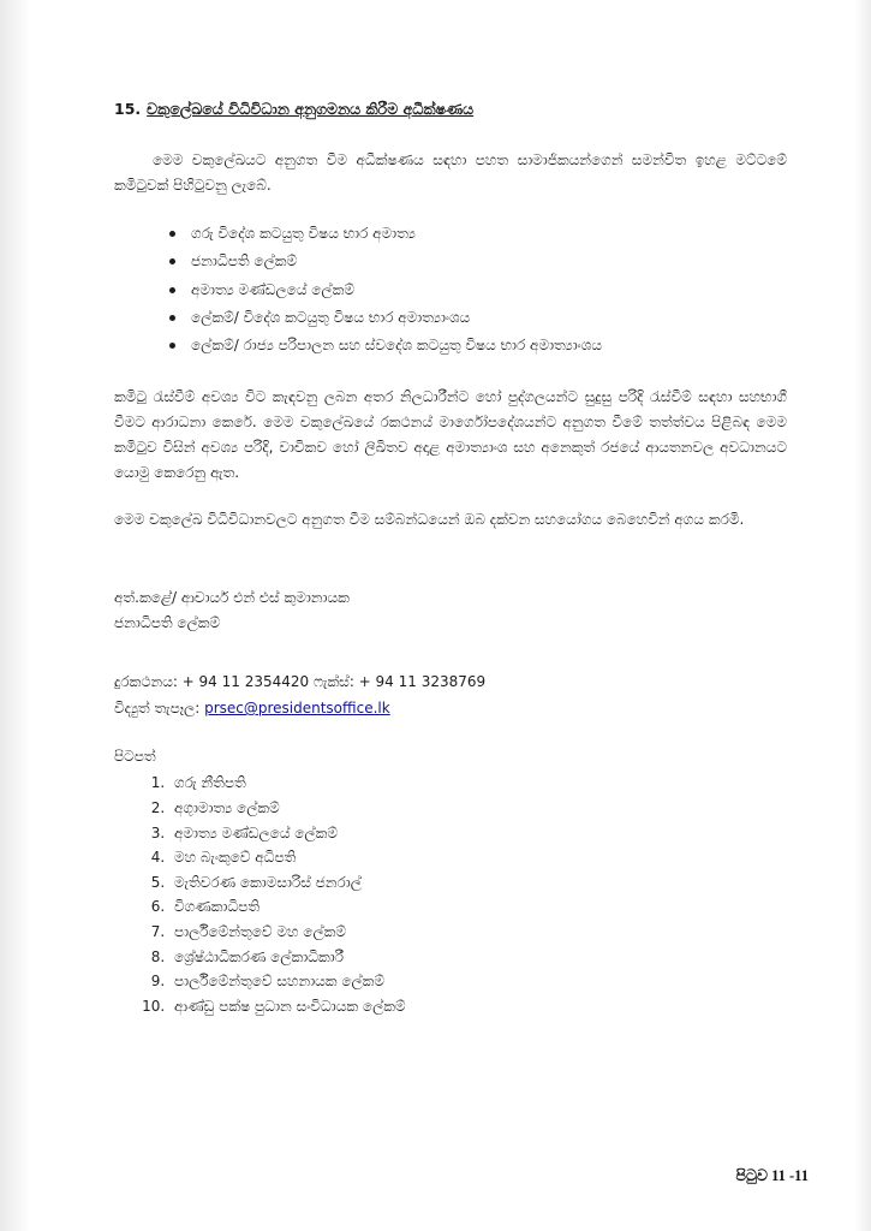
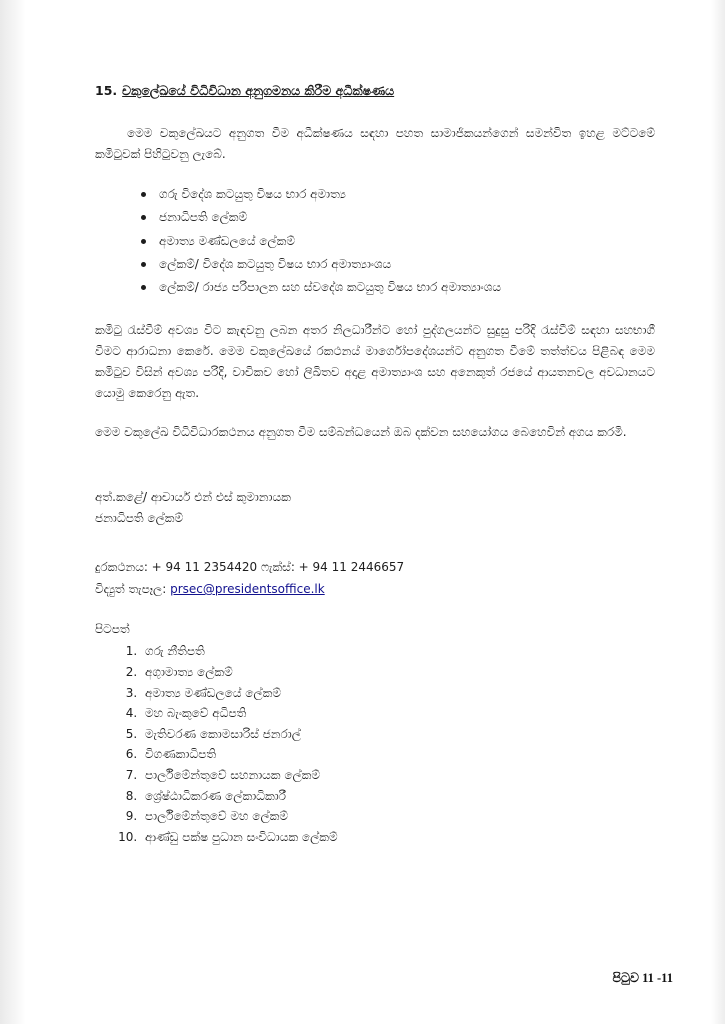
  15. චකුලේඛයේ විධිවිධාන අනුගමනය කිරීම අධීක්ෂණය
  මෙම චකුලේඛයට අනුගත වීම අධීක්ෂණය සඳහා පහත සාමාජිකයන්ගෙන් සමන්විත ඉහළ මට්ටමේ කමිටුවක් පිහිටුවනු ලැබේ.
  ගරු විදේශ කටයුතු විෂය භාර අමාත්‍ය
  ජනාධිපති ලේකම්
  අමාත්‍ය මණ්ඩලයේ ලේකම්
  ලේකම්/ විදේශ කටයුතු විෂය භාර අමාත්‍යාංශය
  ලේකම්/ රාජ්‍ය පරිපාලන සහ ස්වදේශ කටයුතු විෂය භාර අමාත්‍යාංශය
  කමිටු රැස්වීම් අවශ්‍ය විට කැඳවනු ලබන අතර නිලධාරීන්ට හෝ පුද්ගලයන්ට සුදුසු පරිදි රැස්වීම් සඳහා සහභාගී වීමට ආරාධනා කෙරේ. මෙම චකුලේඛයේ රකථනය් මාර්ගෝපදේශයන්ට අනුගත වීමේ තත්ත්වය පිළිබඳ මෙම කමිටුව විසින් අවශ්‍ය පරිදි, වාචිකව හෝ ලිඛිතව අදාළ අමාත්‍යාංශ සහ අනෙකුත් රජයේ ආයතනවල අවධානයට යොමු කෙරෙනු ඇත.
- මෙම චකුලේඛ විධිවිධානවලට අනුගත වීම සම්බන්ධයෙන් ඔබ දක්වන සහයෝගය බෙහෙවින් අගය කරමි.
+ මෙම චකුලේඛ විධිවිධාරකථනය අනුගත වීම සම්බන්ධයෙන් ඔබ දක්වන සහයෝගය බෙහෙවින් අගය කරමි.
  අත්.කළේ/ ආචාර්ය එන් එස් කුමානායක
  ජනාධිපති ලේකම්
- දුරකථනය: + 94 11 2354420 ෆැක්ස්: + 94 11 3238769
+ දුරකථනය: + 94 11 2354420 ෆැක්ස්: + 94 11 2446657
  විද්‍යුත් තැපෑල: prsec@presidentsoffice.lk
  පිටපත්
  ගරු නීතිපති
  අගුාමාත්‍ය ලේකම්
  අමාත්‍ය මණ්ඩලයේ ලේකම්
  මහ බැංකුවේ අධිපති
  මැතිවරණ කොමසාරිස් ජනරාල්
  විගණකාධිපති
- පාර්ලිමේන්තුවේ මහ ලේකම්
+ පාර්ලිමේන්තුවේ සහනායක ලේකම්
  ශ්‍රේෂ්ඨාධිකරණ ලේකාධිකාරී
- පාර්ලිමේන්තුවේ සහනායක ලේකම්
+ පාර්ලිමේන්තුවේ මහ ලේකම්
  ආණ්ඩු පක්ෂ පුධාන සංවිධායක ලේකම්
  පිටුව 11 -11
